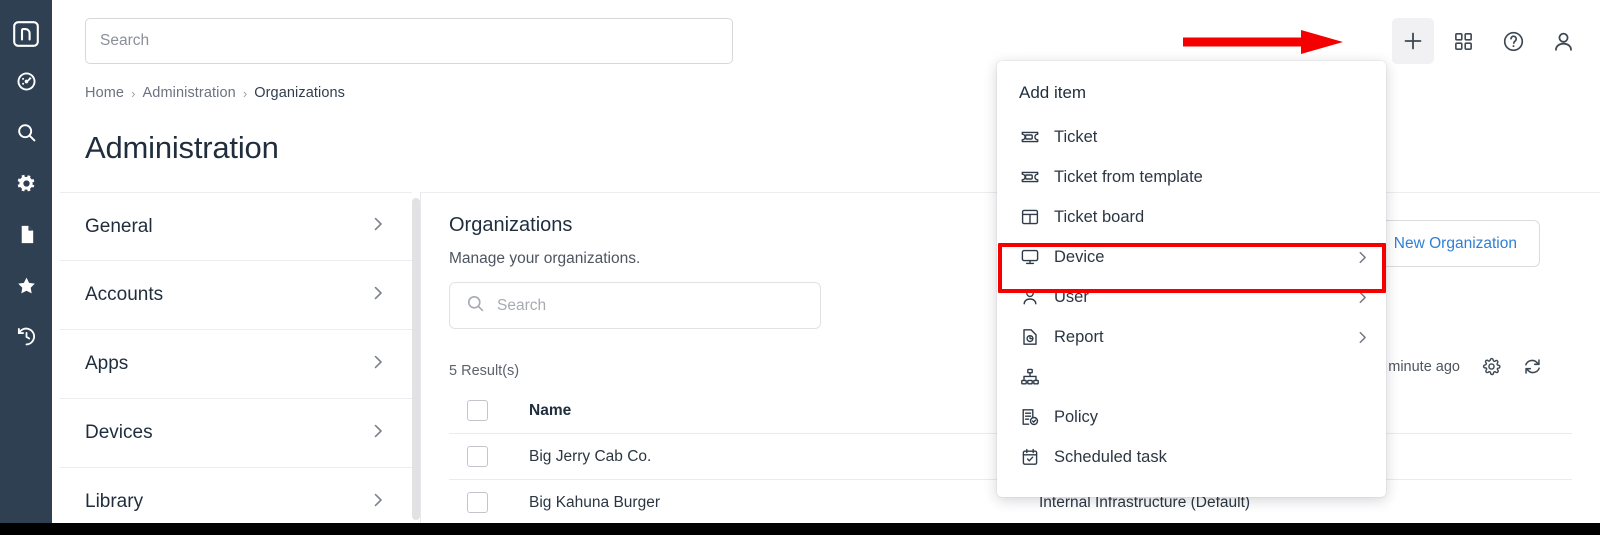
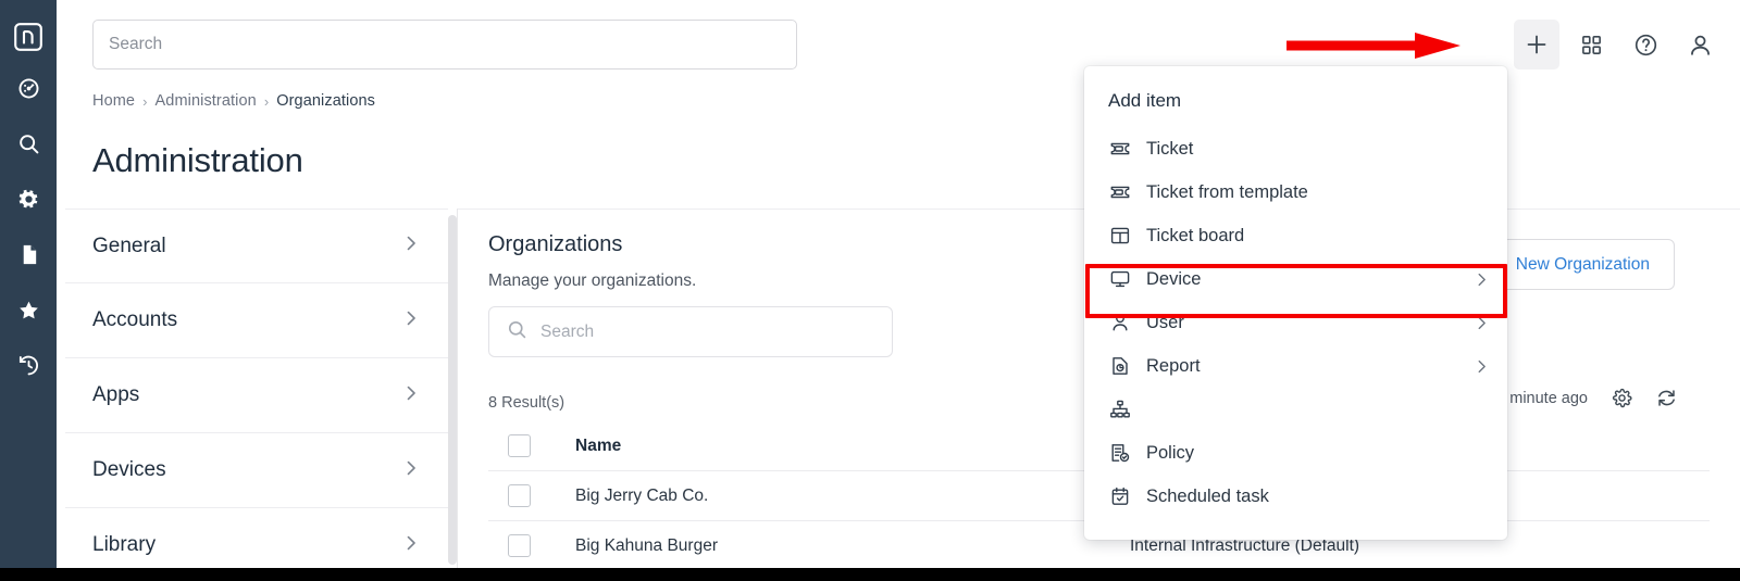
  Search
  Home
  ›
  Administration
  ›
  Organizations
  Administration
  General
  Accounts
  Apps
  Devices
  Library
  Organizations
  Manage your organizations.
  Search
- 5 Result(s)
+ 8 Result(s)
  New Organization
  minute ago
  Name
  Big Jerry Cab Co.
  Big Kahuna Burger
  Internal Infrastructure (Default)
  Add item
  Ticket
  Ticket from template
  Ticket board
  Device
  User
  Report
  Policy
  Scheduled task
